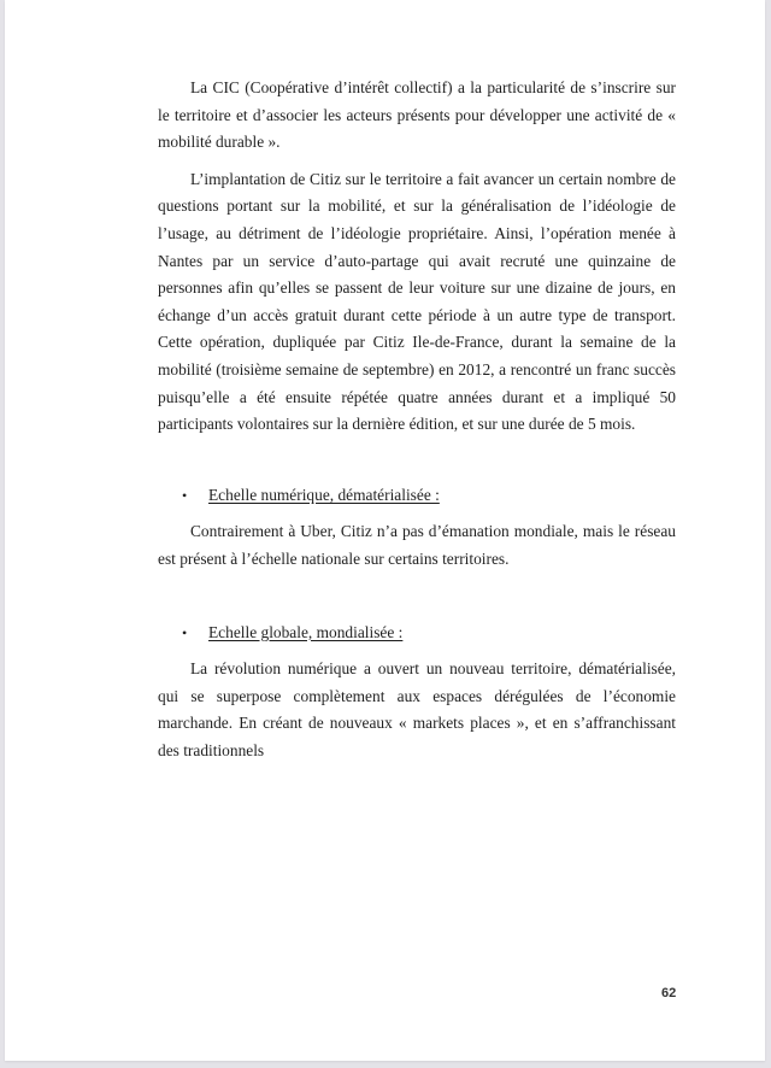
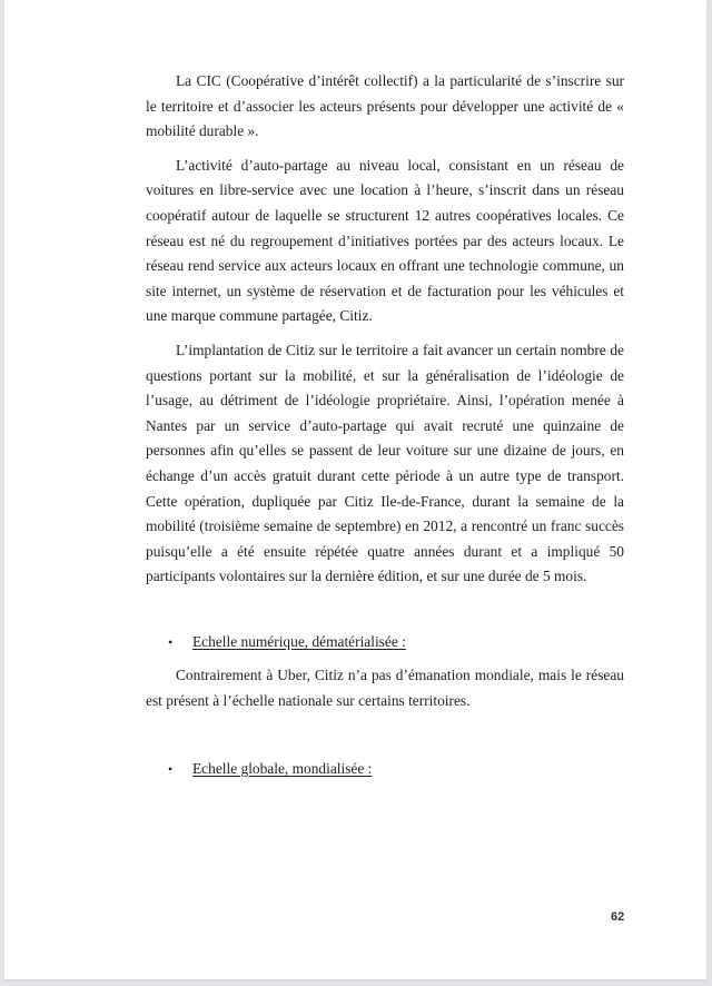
  La CIC (Coopérative d’intérêt collectif) a la particularité de s’inscrire sur le territoire et d’associer les acteurs présents pour développer une activité de « mobilité durable ».
+ L’activité d’auto-partage au niveau local, consistant en un réseau de voitures en libre-service avec une location à l’heure, s’inscrit dans un réseau coopératif autour de laquelle se structurent 12 autres coopératives locales. Ce réseau est né du regroupement d’initiatives portées par des acteurs locaux. Le réseau rend service aux acteurs locaux en offrant une technologie commune, un site internet, un système de réservation et de facturation pour les véhicules et une marque commune partagée, Citiz.
  L’implantation de Citiz sur le territoire a fait avancer un certain nombre de questions portant sur la mobilité, et sur la généralisation de l’idéologie de l’usage, au détriment de l’idéologie propriétaire. Ainsi, l’opération menée à Nantes par un service d’auto-partage qui avait recruté une quinzaine de personnes afin qu’elles se passent de leur voiture sur une dizaine de jours, en échange d’un accès gratuit durant cette période à un autre type de transport. Cette opération, dupliquée par Citiz Ile-de-France, durant la semaine de la mobilité (troisième semaine de septembre) en 2012, a rencontré un franc succès puisqu’elle a été ensuite répétée quatre années durant et a impliqué 50 participants volontaires sur la dernière édition, et sur une durée de 5 mois.
  •
  Echelle numérique, dématérialisée :
  Contrairement à Uber, Citiz n’a pas d’émanation mondiale, mais le réseau est présent à l’échelle nationale sur certains territoires.
  •
  Echelle globale, mondialisée :
- La révolution numérique a ouvert un nouveau territoire, dématérialisée, qui se superpose complètement aux espaces dérégulées de l’économie marchande. En créant de nouveaux « markets places », et en s’affranchissant des traditionnels
  62
